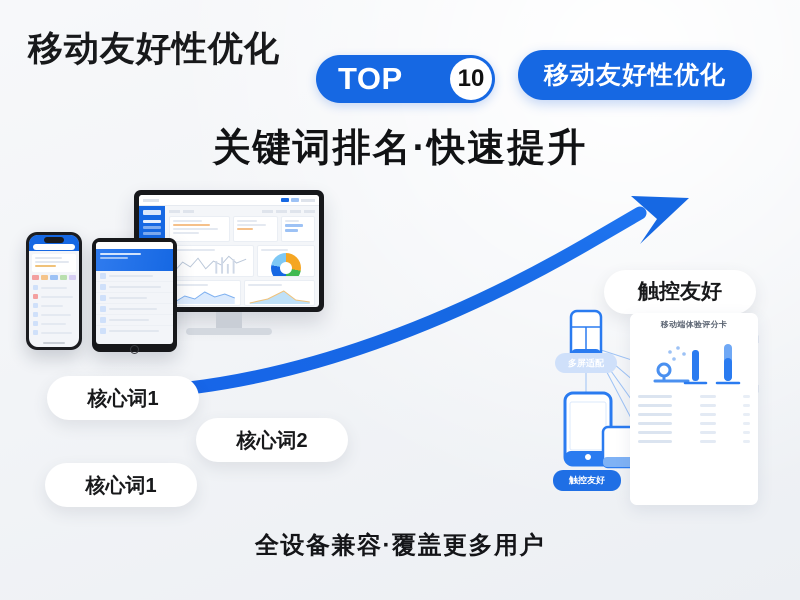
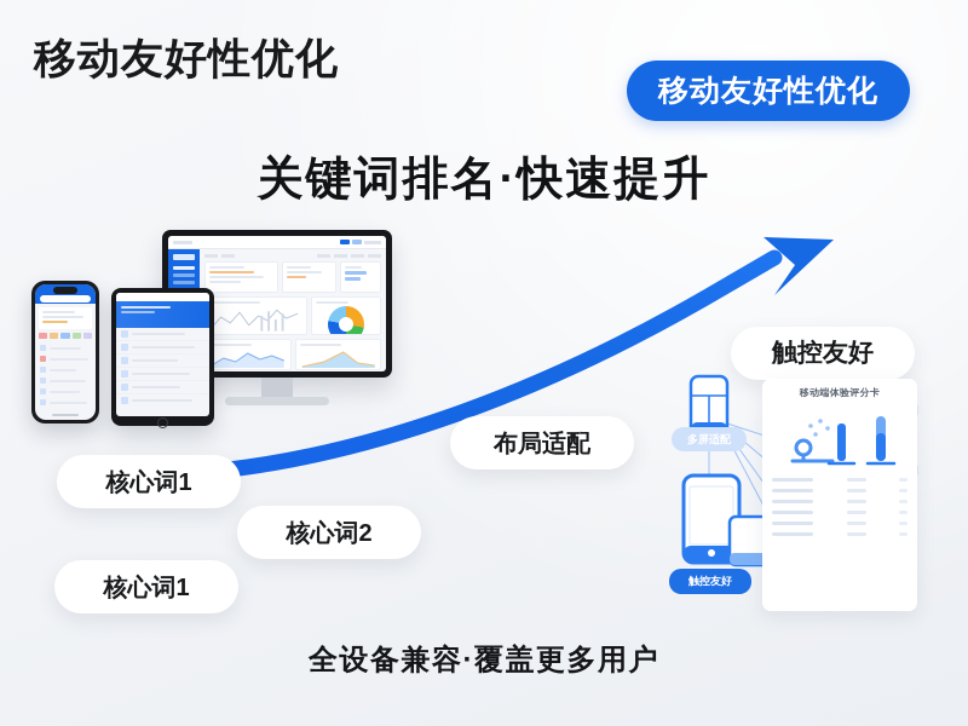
  移动友好性优化
- TOP
- 10
  移动友好性优化
  关键词排名·快速提升
  核心词1
  核心词2
  核心词1
+ 布局适配
  触控友好
  移动端体验评分卡
  多屏适配
  触控友好
  全设备兼容·覆盖更多用户
